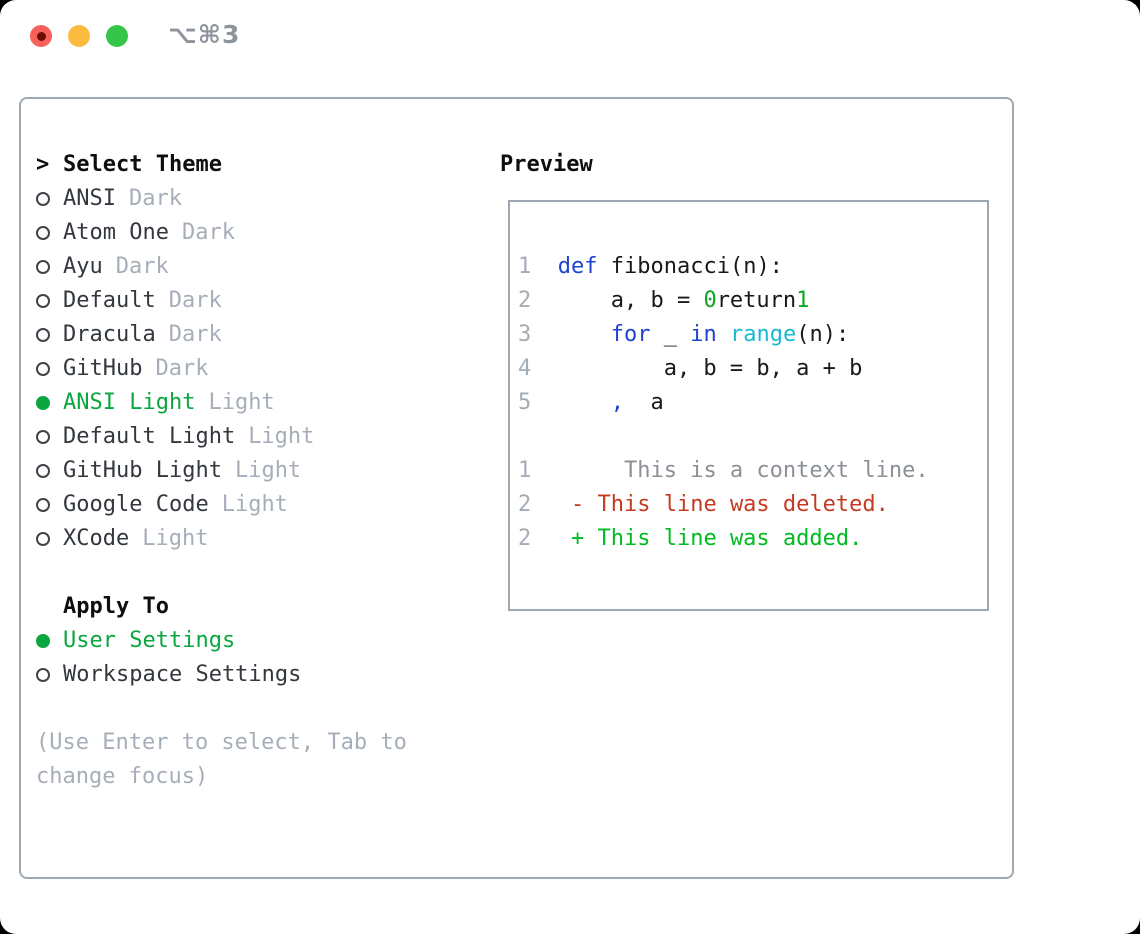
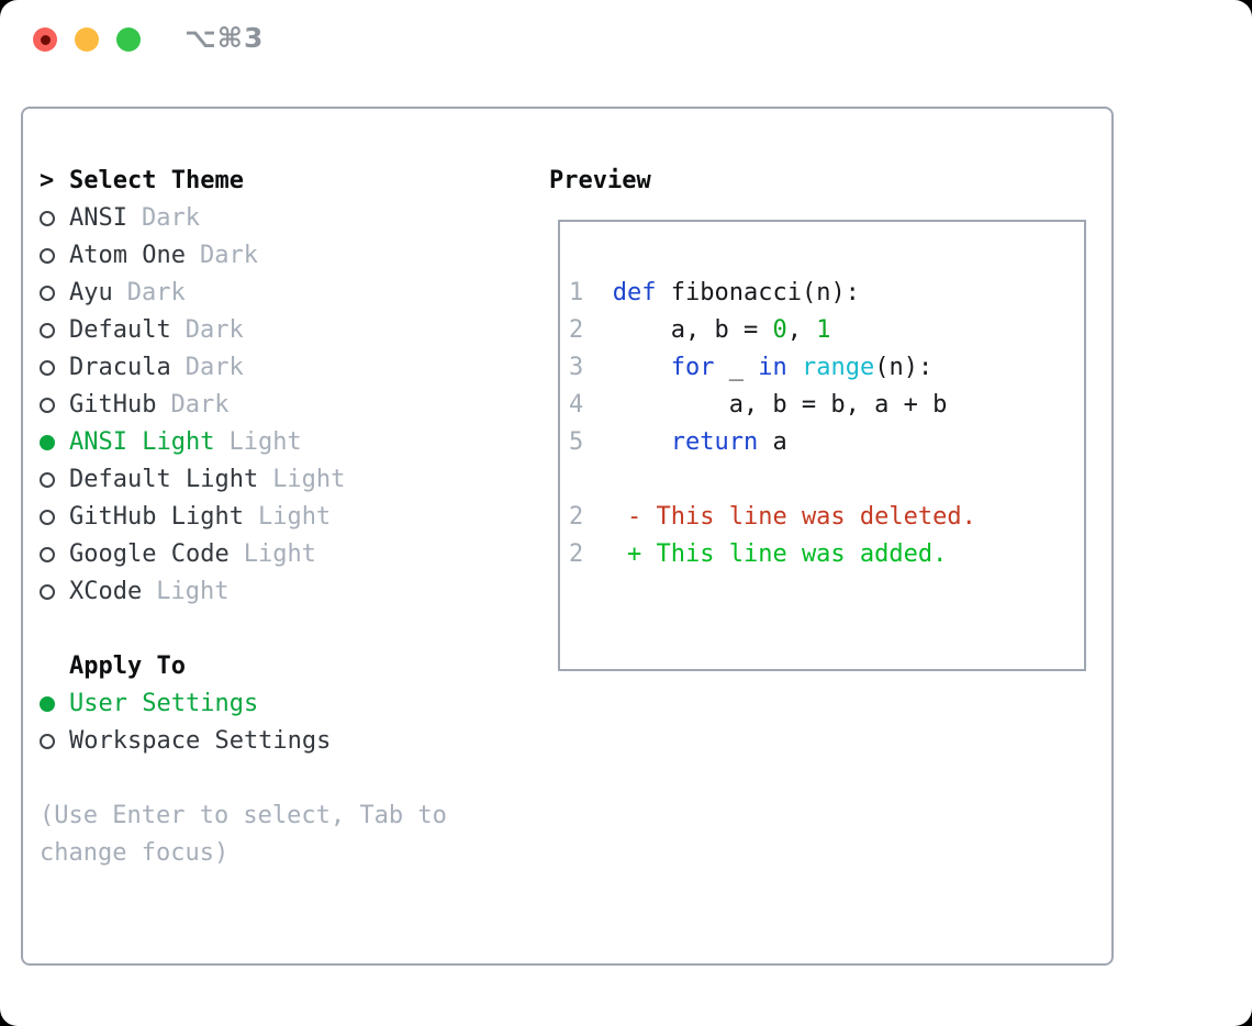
  ⌥⌘3
  > Select Theme
  ANSI Dark
  Atom One Dark
  Ayu Dark
  Default Dark
  Dracula Dark
  GitHub Dark
  ANSI Light Light
  Default Light Light
  GitHub Light Light
  Google Code Light
  XCode Light
  Apply To
  User Settings
  Workspace Settings
  (Use Enter to select, Tab to
  change focus)
  Preview
  1 def fibonacci(n):
- 2 a, b = 0return1
+ 2 a, b = 0, 1
  3 for _ in range(n):
  4 a, b = b, a + b
- 5 , a
+ 5 return a
- 1 This is a context line.
  2 - This line was deleted.
  2 + This line was added.
